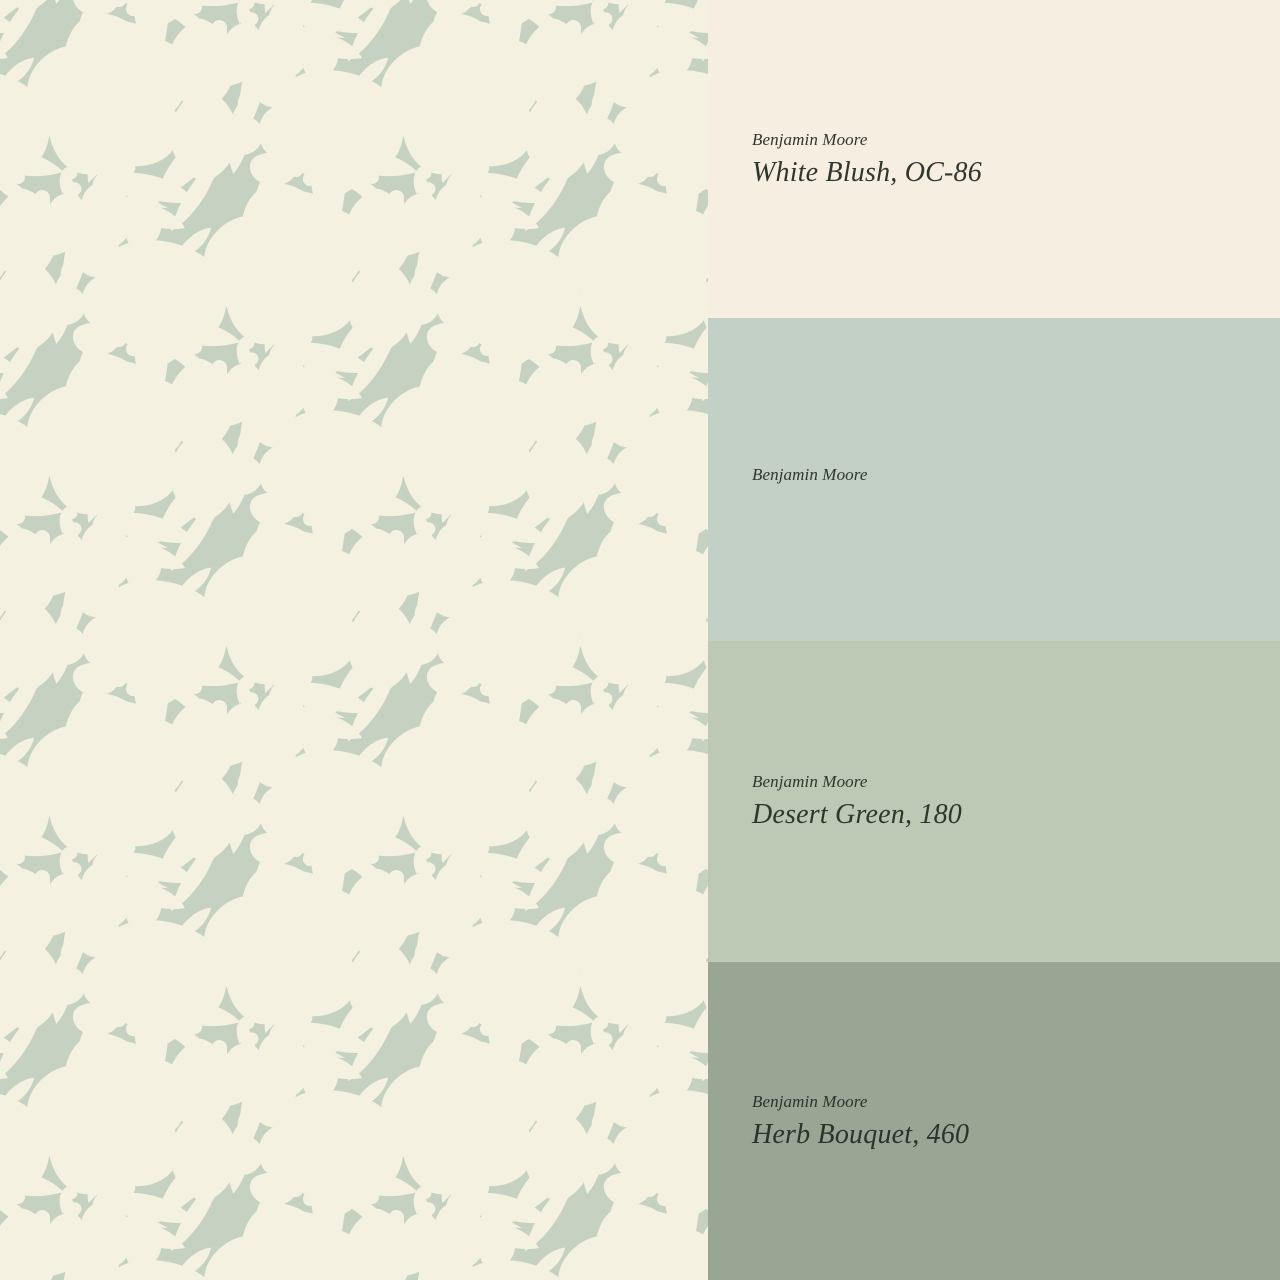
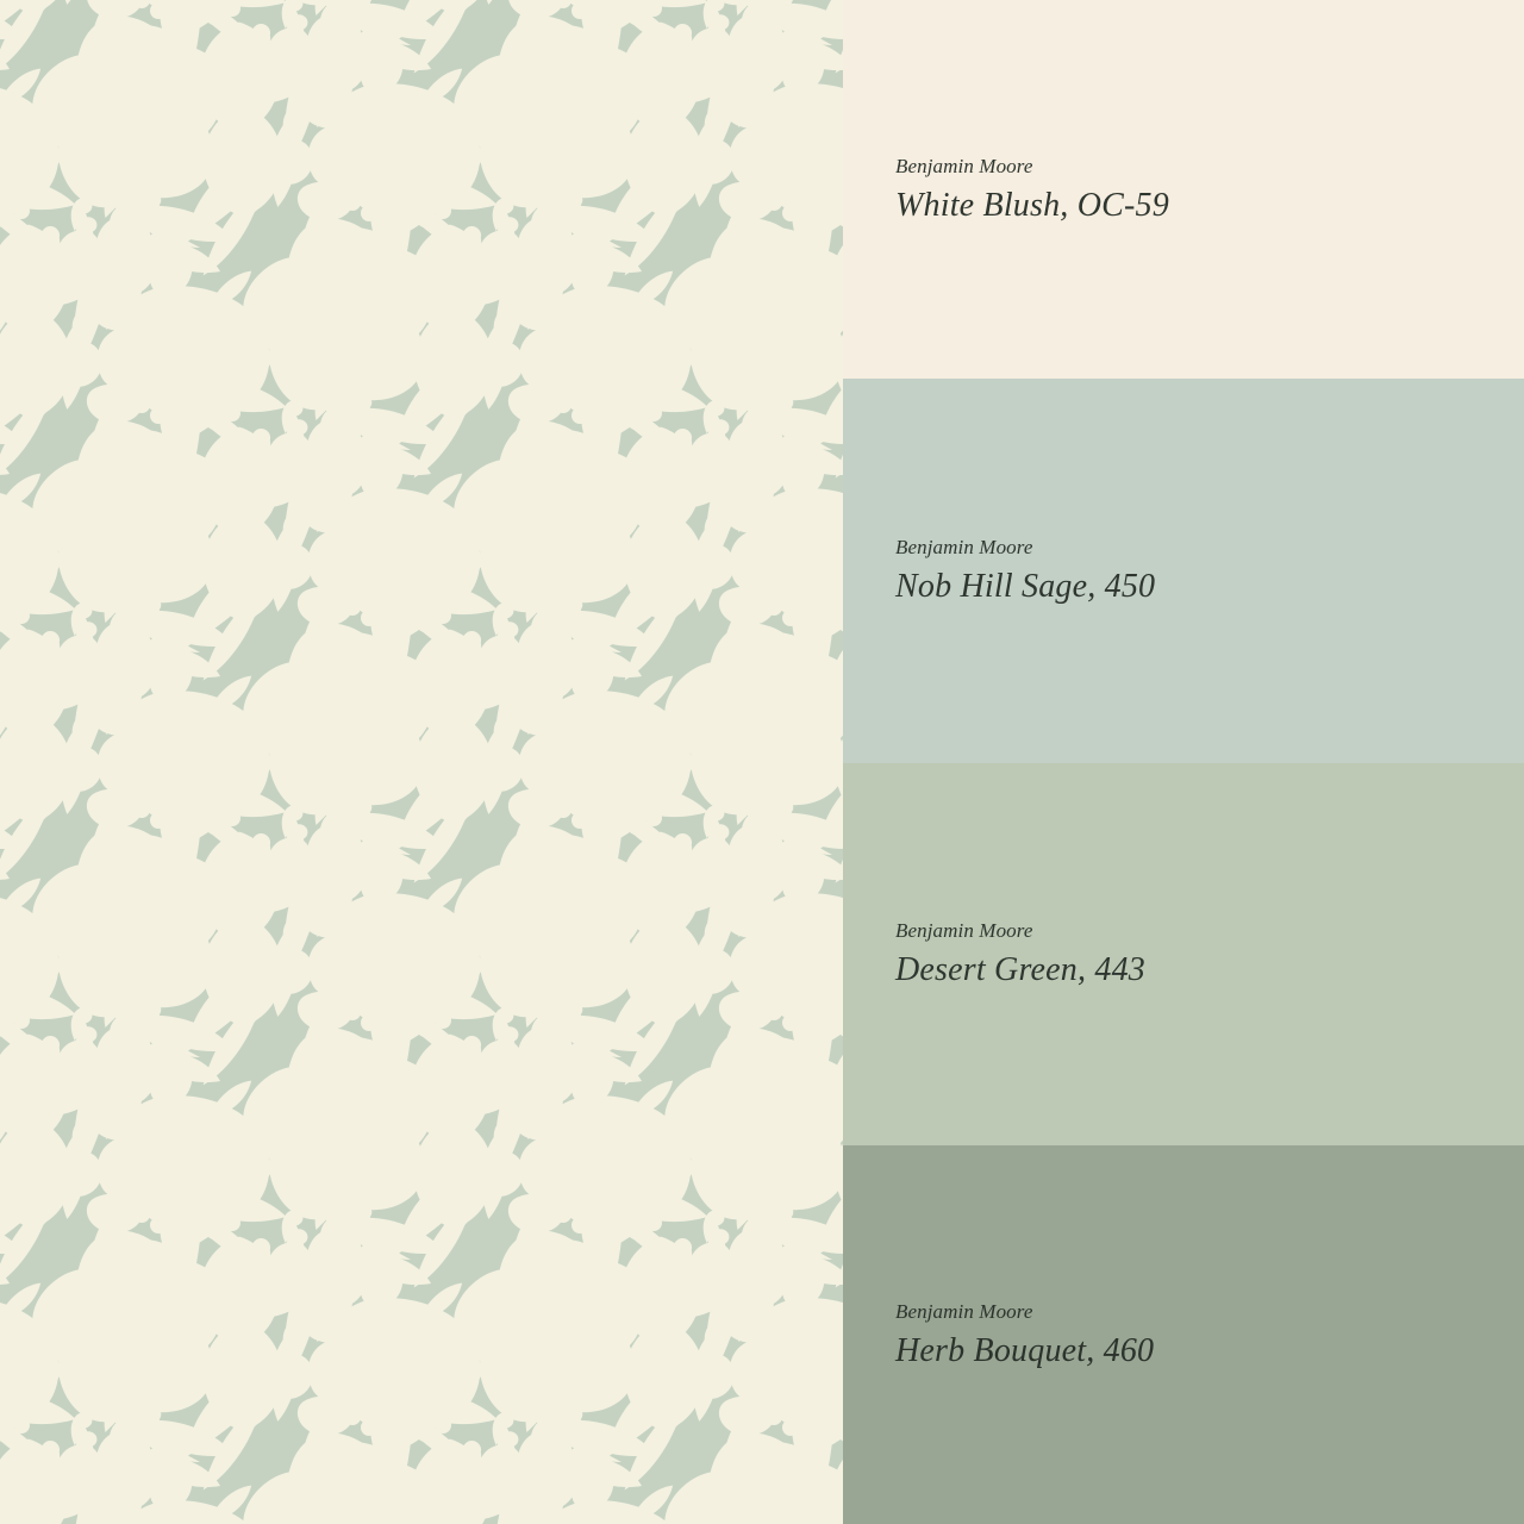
  Benjamin Moore
- White Blush, OC-86
+ White Blush, OC-59
  Benjamin Moore
+ Nob Hill Sage, 450
  Benjamin Moore
- Desert Green, 180
+ Desert Green, 443
  Benjamin Moore
  Herb Bouquet, 460
